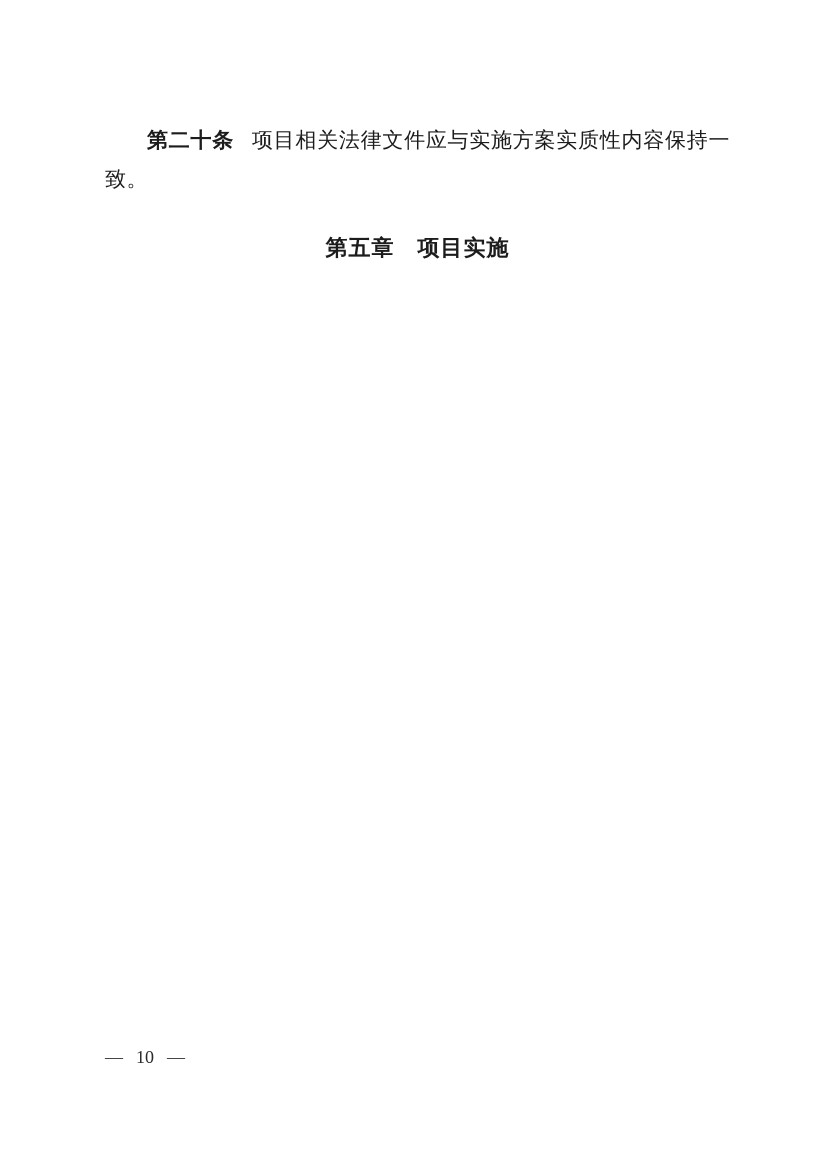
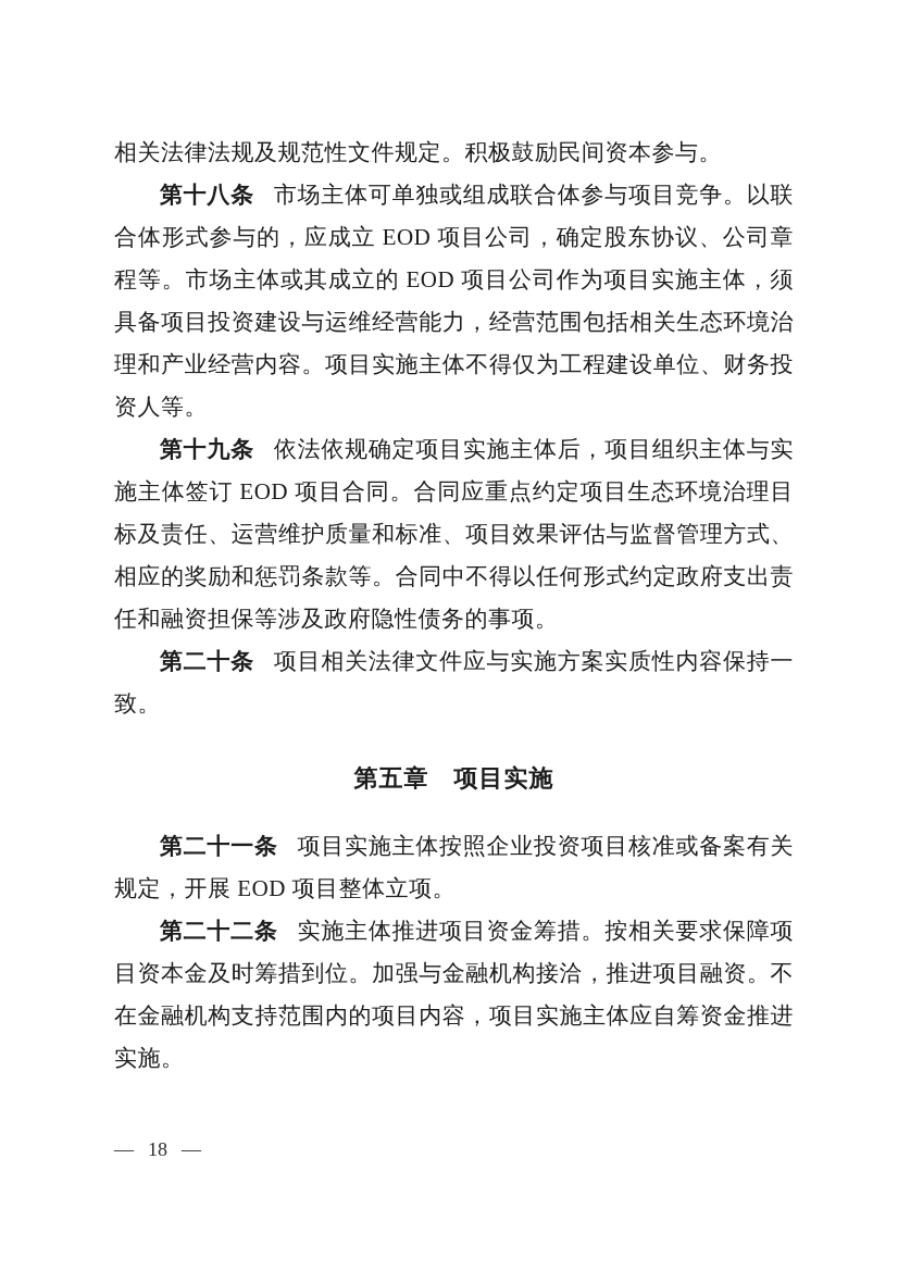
+ 相关法律法规及规范性文件规定。积极鼓励民间资本参与。
+ 第十八条 市场主体可单独或组成联合体参与项目竞争。以联合体形式参与的，应成立 EOD 项目公司，确定股东协议、公司章程等。市场主体或其成立的 EOD 项目公司作为项目实施主体，须具备项目投资建设与运维经营能力，经营范围包括相关生态环境治理和产业经营内容。项目实施主体不得仅为工程建设单位、财务投资人等。
+ 第十九条 依法依规确定项目实施主体后，项目组织主体与实施主体签订 EOD 项目合同。合同应重点约定项目生态环境治理目标及责任、运营维护质量和标准、项目效果评估与监督管理方式、相应的奖励和惩罚条款等。合同中不得以任何形式约定政府支出责任和融资担保等涉及政府隐性债务的事项。
  第二十条 项目相关法律文件应与实施方案实质性内容保持一致。
  第五章 项目实施
+ 第二十一条 项目实施主体按照企业投资项目核准或备案有关规定，开展 EOD 项目整体立项。
+ 第二十二条 实施主体推进项目资金筹措。按相关要求保障项目资本金及时筹措到位。加强与金融机构接洽，推进项目融资。不在金融机构支持范围内的项目内容，项目实施主体应自筹资金推进实施。
- — 10 —
+ — 18 —
